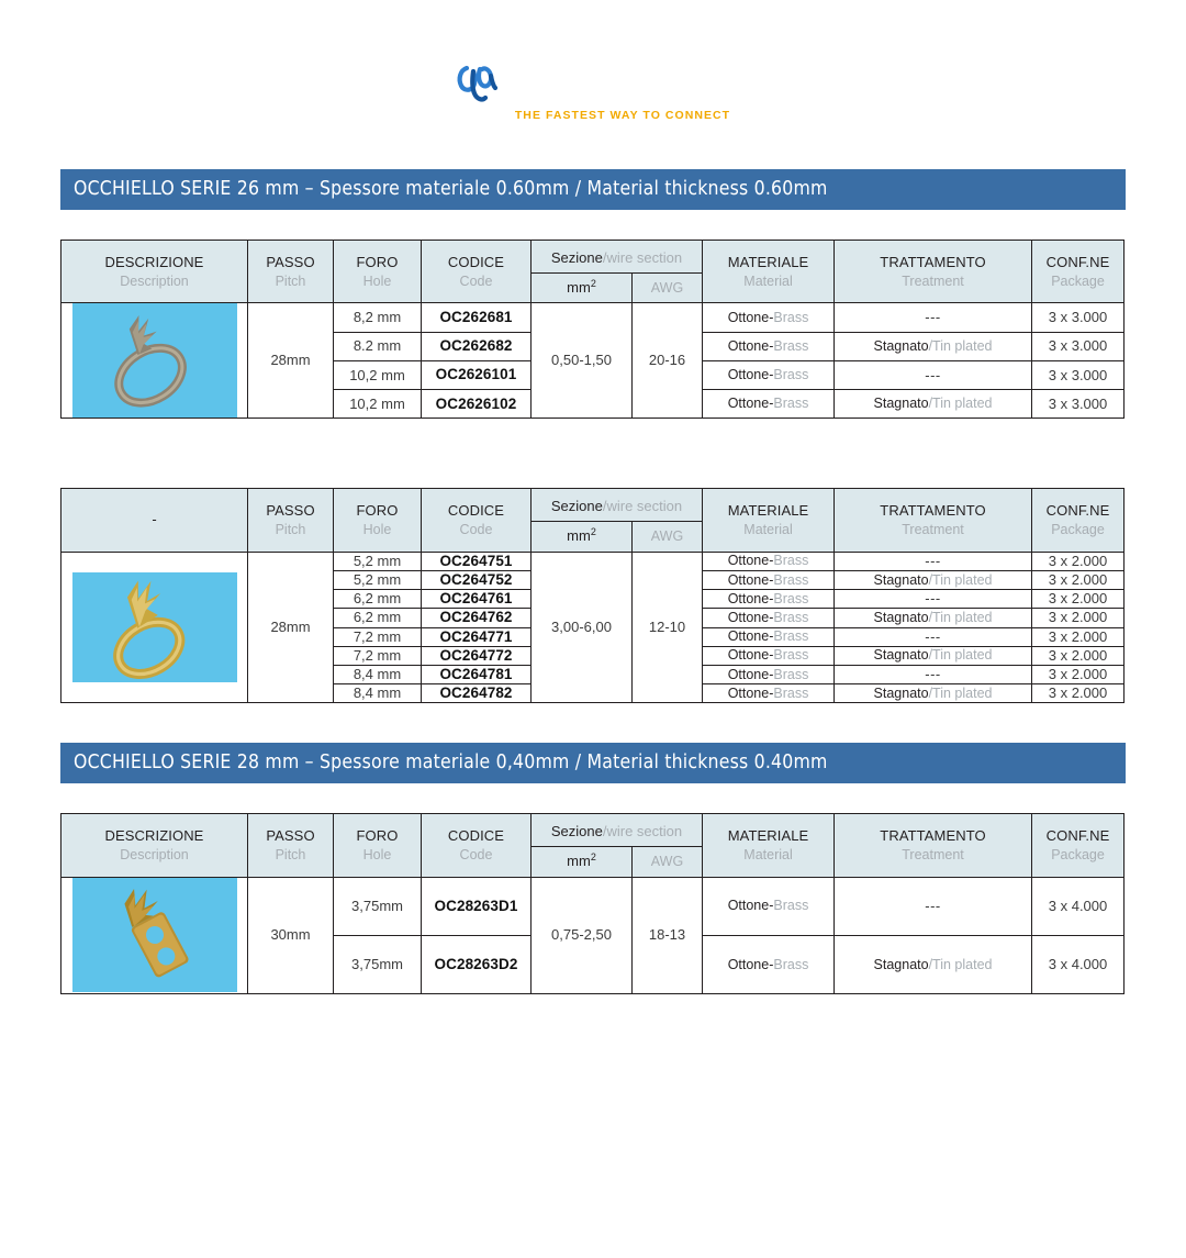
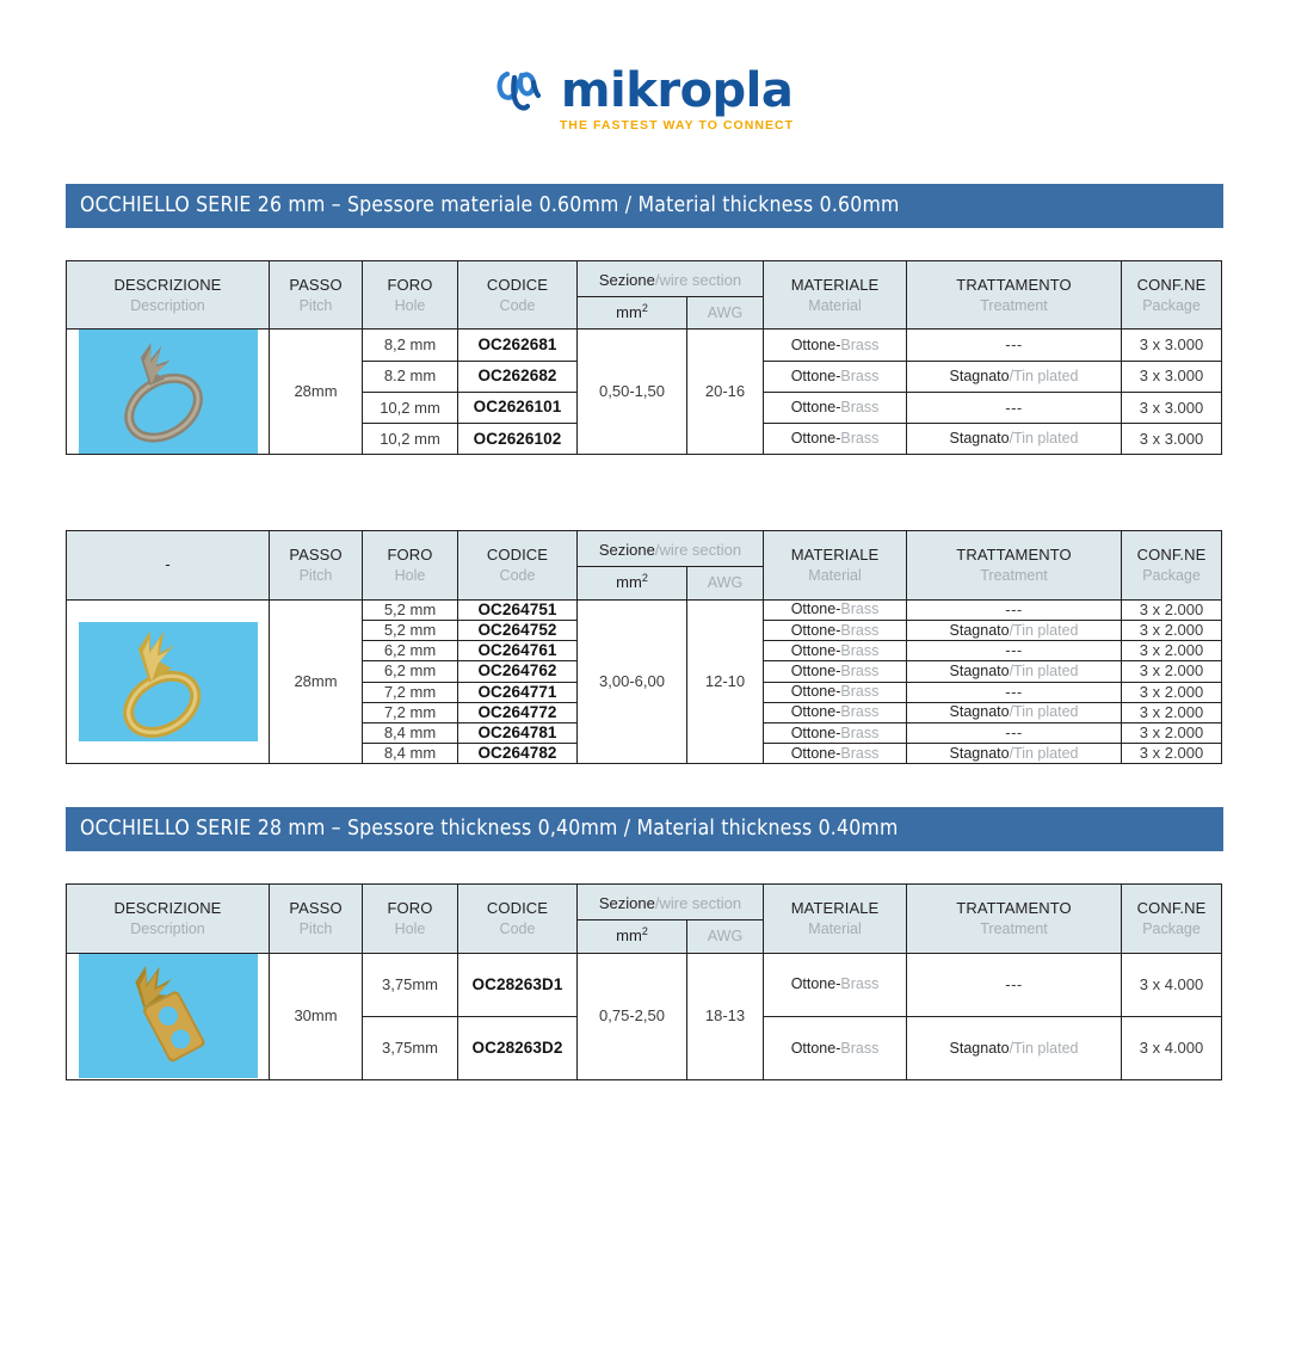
+ mikropla
  THE FASTEST WAY TO CONNECT
  OCCHIELLO SERIE 26 mm – Spessore materiale 0.60mm / Material thickness 0.60mm
  DESCRIZIONE Description	PASSO Pitch	FORO Hole	CODICE Code	Sezione/wire section	MATERIALE Material	TRATTAMENTO Treatment	CONF.NE Package
  mm2	AWG
  	28mm	8,2 mm	OC262681	0,50-1,50	20-16	Ottone-Brass	---	3 x 3.000
  8.2 mm	OC262682	Ottone-Brass	Stagnato/Tin plated	3 x 3.000
  10,2 mm	OC2626101	Ottone-Brass	---	3 x 3.000
  10,2 mm	OC2626102	Ottone-Brass	Stagnato/Tin plated	3 x 3.000
  -	PASSO Pitch	FORO Hole	CODICE Code	Sezione/wire section	MATERIALE Material	TRATTAMENTO Treatment	CONF.NE Package
  mm2	AWG
  	28mm	5,2 mm	OC264751	3,00-6,00	12-10	Ottone-Brass	---	3 x 2.000
  5,2 mm	OC264752	Ottone-Brass	Stagnato/Tin plated	3 x 2.000
  6,2 mm	OC264761	Ottone-Brass	---	3 x 2.000
  6,2 mm	OC264762	Ottone-Brass	Stagnato/Tin plated	3 x 2.000
  7,2 mm	OC264771	Ottone-Brass	---	3 x 2.000
  7,2 mm	OC264772	Ottone-Brass	Stagnato/Tin plated	3 x 2.000
  8,4 mm	OC264781	Ottone-Brass	---	3 x 2.000
  8,4 mm	OC264782	Ottone-Brass	Stagnato/Tin plated	3 x 2.000
- OCCHIELLO SERIE 28 mm – Spessore materiale 0,40mm / Material thickness 0.40mm
+ OCCHIELLO SERIE 28 mm – Spessore thickness 0,40mm / Material thickness 0.40mm
  DESCRIZIONE Description	PASSO Pitch	FORO Hole	CODICE Code	Sezione/wire section	MATERIALE Material	TRATTAMENTO Treatment	CONF.NE Package
  mm2	AWG
  	30mm	3,75mm	OC28263D1	0,75-2,50	18-13	Ottone-Brass	---	3 x 4.000
  3,75mm	OC28263D2	Ottone-Brass	Stagnato/Tin plated	3 x 4.000
